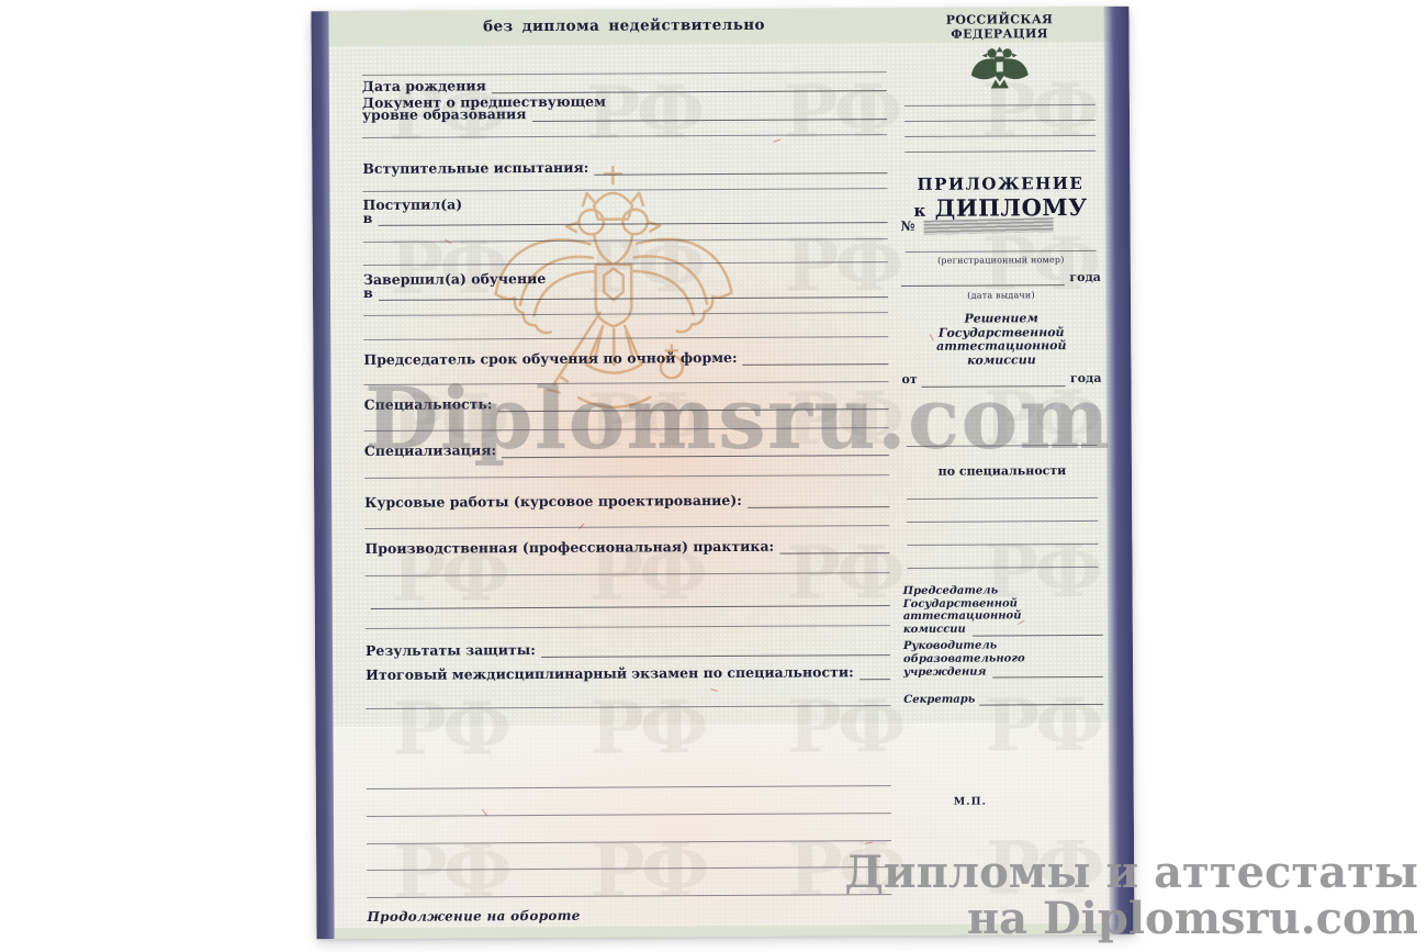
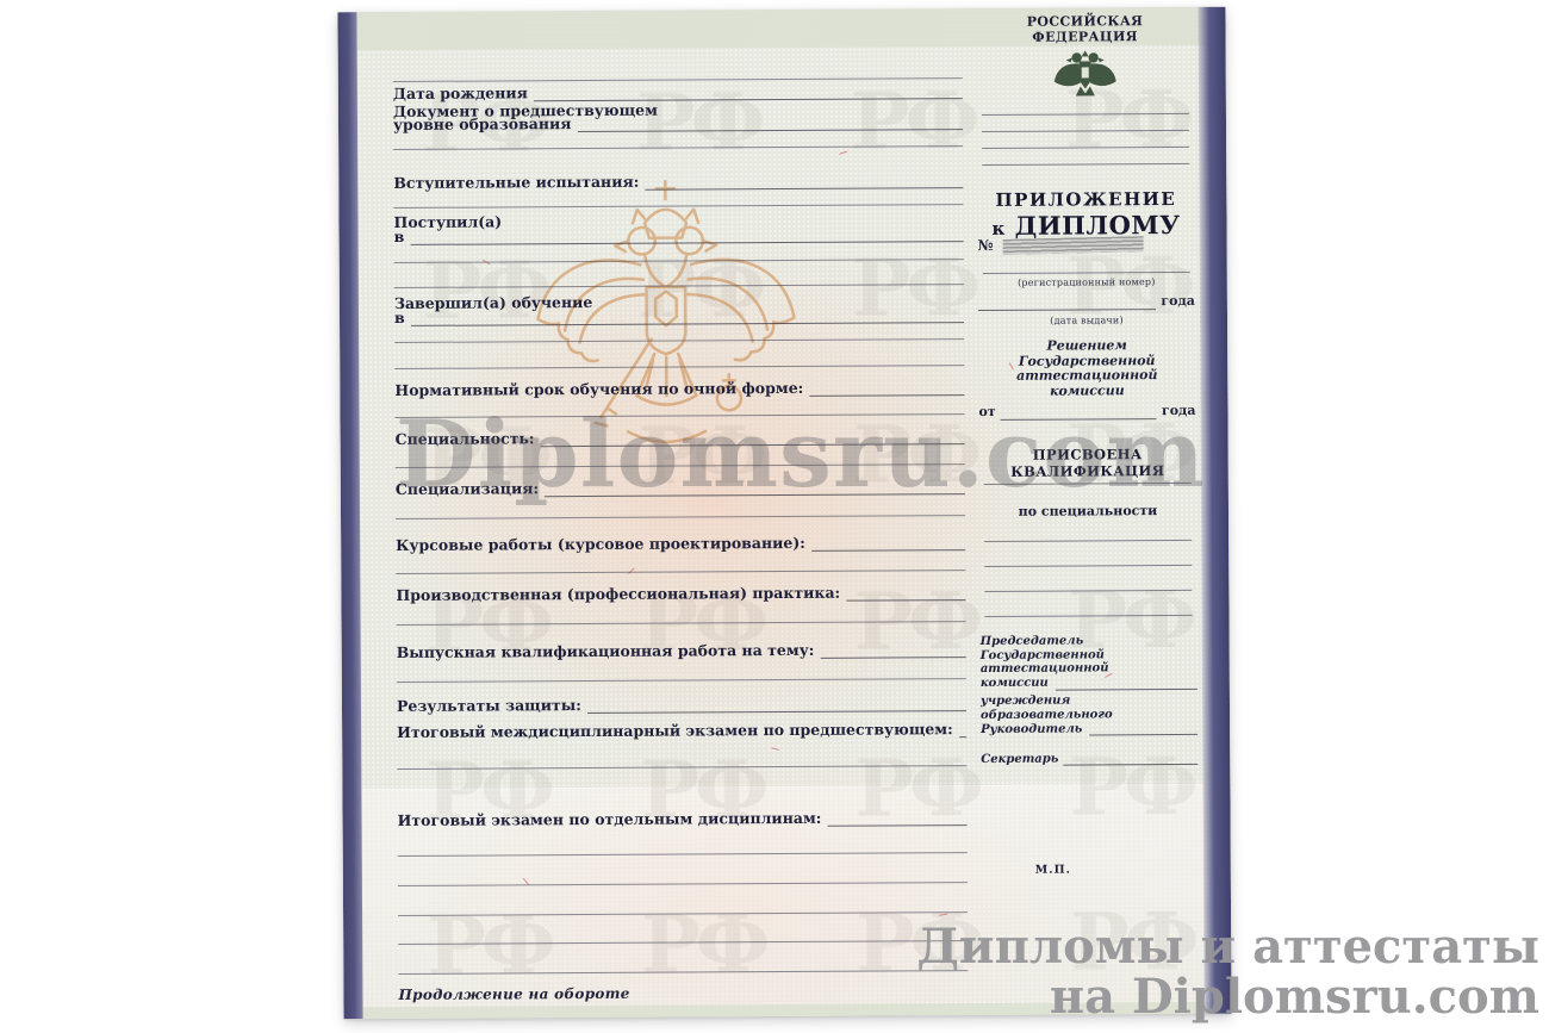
  РФ
  РФ
  РФ
  РФ
  РФ
  РФ
  РФ
  РФ
  РФ
  РФ
  РФ
  РФ
  РФ
  РФ
  РФ
  РФ
  РФ
  РФ
  РФ
  РФ
  РФ
  РФ
  РФ
  РФ
- без диплома недействительно
  Дата рождения
  Документ о предшествующем
  уровне образования
  Вступительные испытания:
  Поступил(а)
  в
  Завершил(а) обучение
  в
- Председатель срок обучения по очной форме:
+ Нормативный срок обучения по очной форме:
  Специальность:
  Специализация:
  Курсовые работы (курсовое проектирование):
  Производственная (профессиональная) практика:
+ Выпускная квалификационная работа на тему:
  Результаты защиты:
- Итоговый междисциплинарный экзамен по специальности:
+ Итоговый междисциплинарный экзамен по предшествующем:
+ Итоговый экзамен по отдельным дисциплинам:
  Продолжение на обороте
  РОССИЙСКАЯ
  ФЕДЕРАЦИЯ
  ПРИЛОЖЕНИЕ
  к ДИПЛОМУ
  №
  (регистрационный номер)
  года
  (дата выдачи)
  Решением
  Государственной
  аттестационной
  комиссии
  от
  года
+ ПРИСВОЕНА КВАЛИФИКАЦИЯ
  по специальности
  Председатель
  Государственной
  аттестационной
  комиссии
- Руководитель
+ учреждения
  образовательного
- учреждения
+ Руководитель
  Секретарь
  М.П.
  Diplomsru.com
  Дипломы и аттестаты
  на Diplomsru.com
